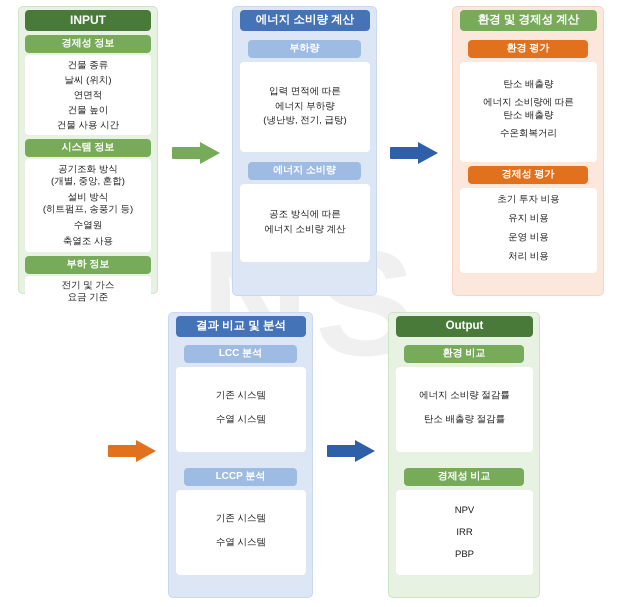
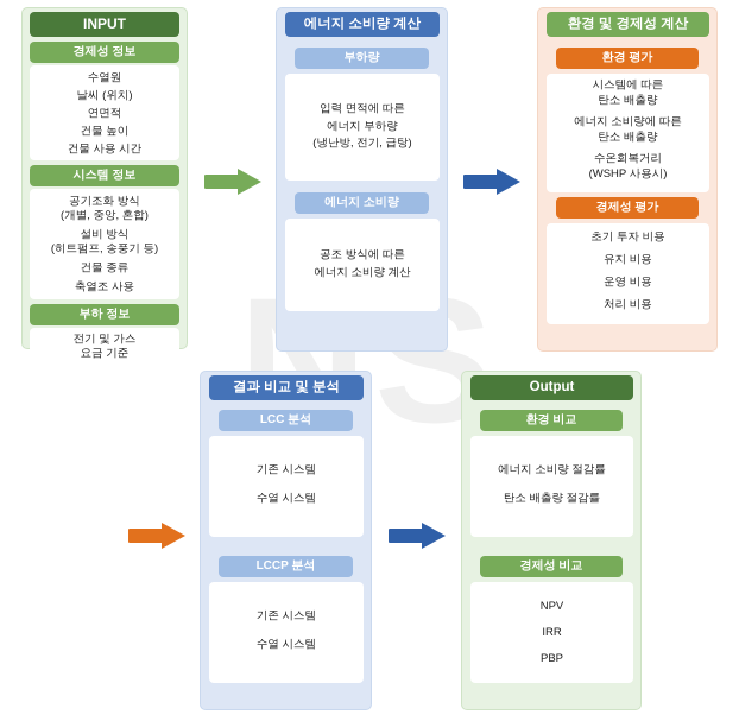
  NS
  INPUT
  경제성 정보
- 건물 종류
+ 수열원
  날씨 (위치)
  연면적
  건물 높이
  건물 사용 시간
  시스템 정보
  공기조화 방식
  (개별, 중앙, 혼합)
  설비 방식
  (히트펌프, 송풍기 등)
- 수열원
+ 건물 종류
  축열조 사용
  부하 정보
  전기 및 가스
  요금 기준
  에너지 소비량 계산
  부하량
  입력 면적에 따른
  에너지 부하량
  (냉난방, 전기, 급탕)
  에너지 소비량
  공조 방식에 따른
  에너지 소비량 계산
  환경 및 경제성 계산
  환경 평가
+ 시스템에 따른
  탄소 배출량
  에너지 소비량에 따른
  탄소 배출량
  수온회복거리
+ (WSHP 사용시)
  경제성 평가
  초기 투자 비용
  유지 비용
  운영 비용
  처리 비용
  결과 비교 및 분석
  LCC 분석
  기존 시스템
  수열 시스템
  LCCP 분석
  기존 시스템
  수열 시스템
  Output
  환경 비교
  에너지 소비량 절감률
  탄소 배출량 절감률
  경제성 비교
  NPV
  IRR
  PBP
